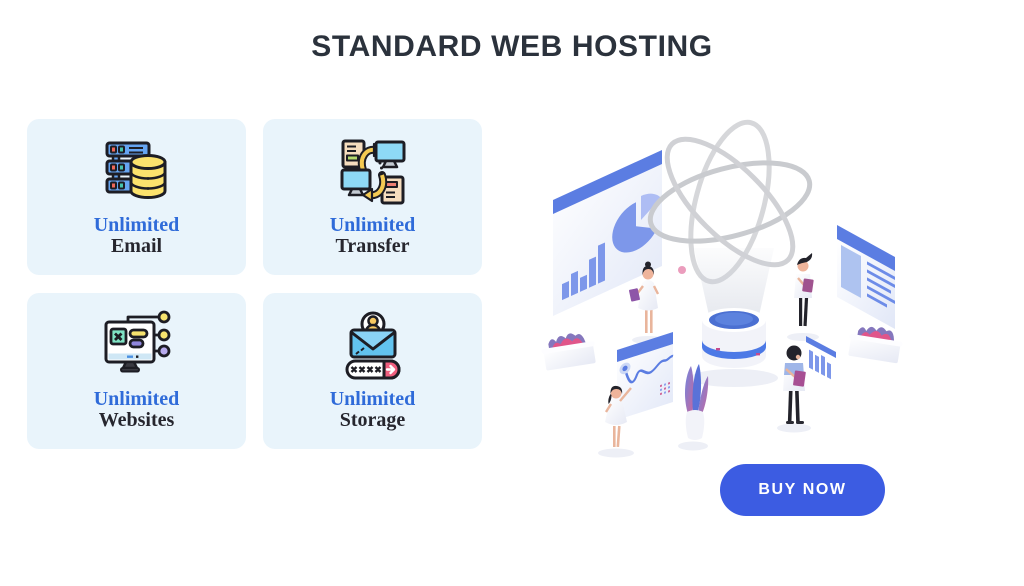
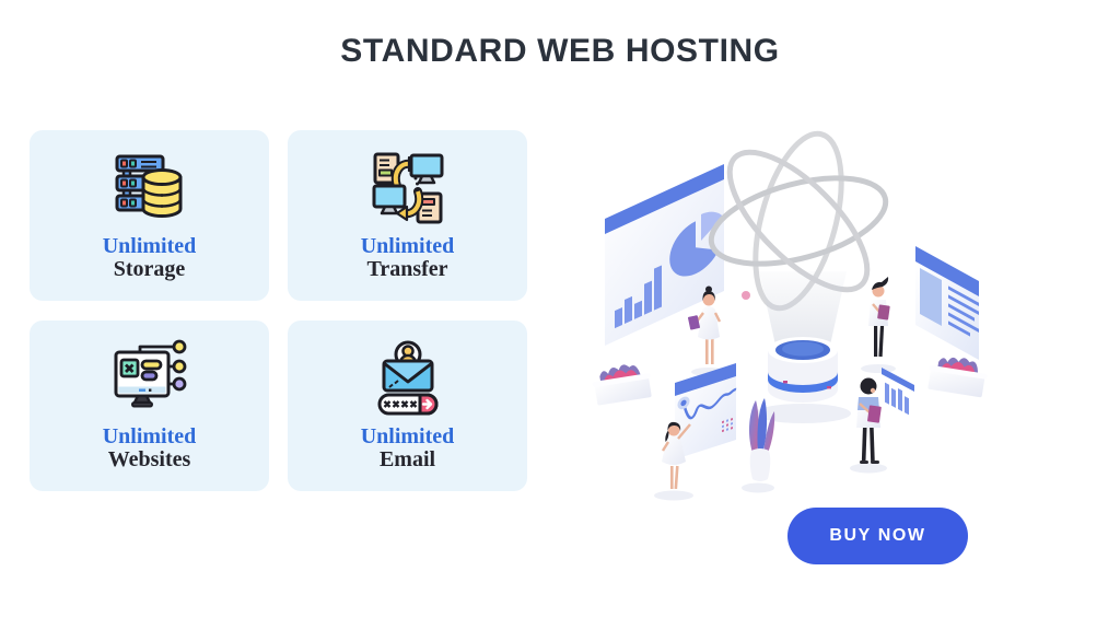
  STANDARD WEB HOSTING
  Unlimited
- Email
+ Storage
  Unlimited
  Transfer
  Unlimited
  Websites
  Unlimited
- Storage
+ Email
  BUY NOW
